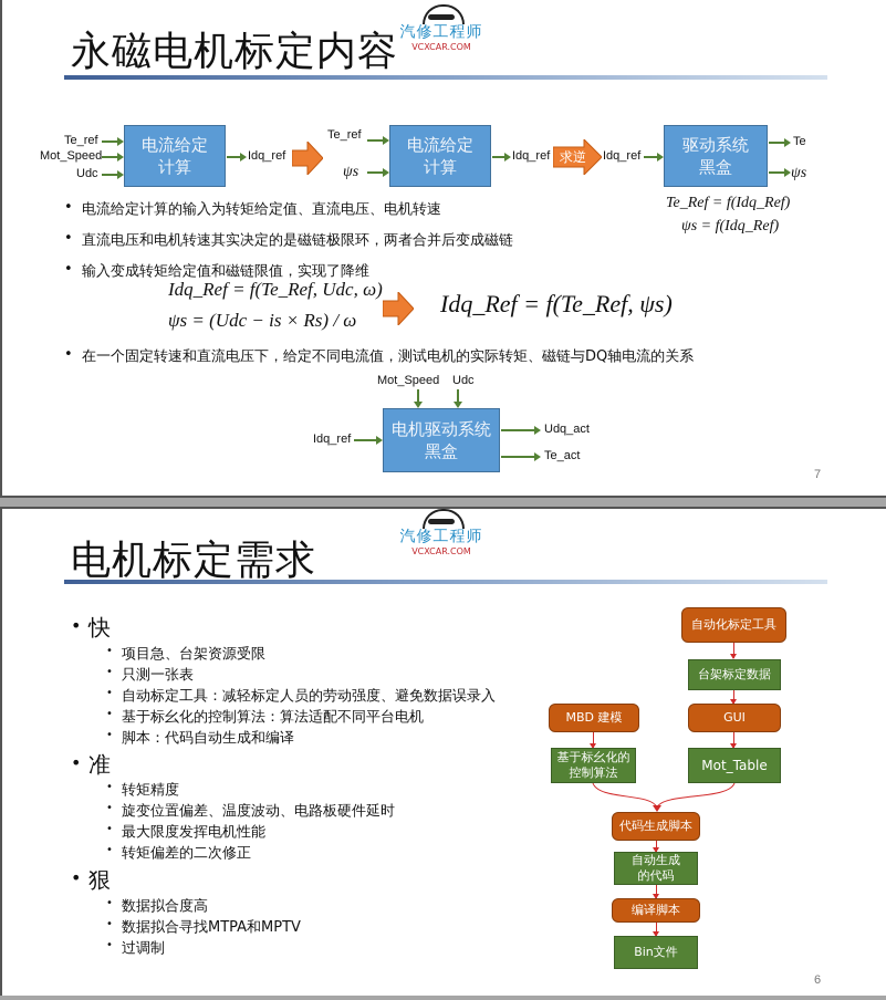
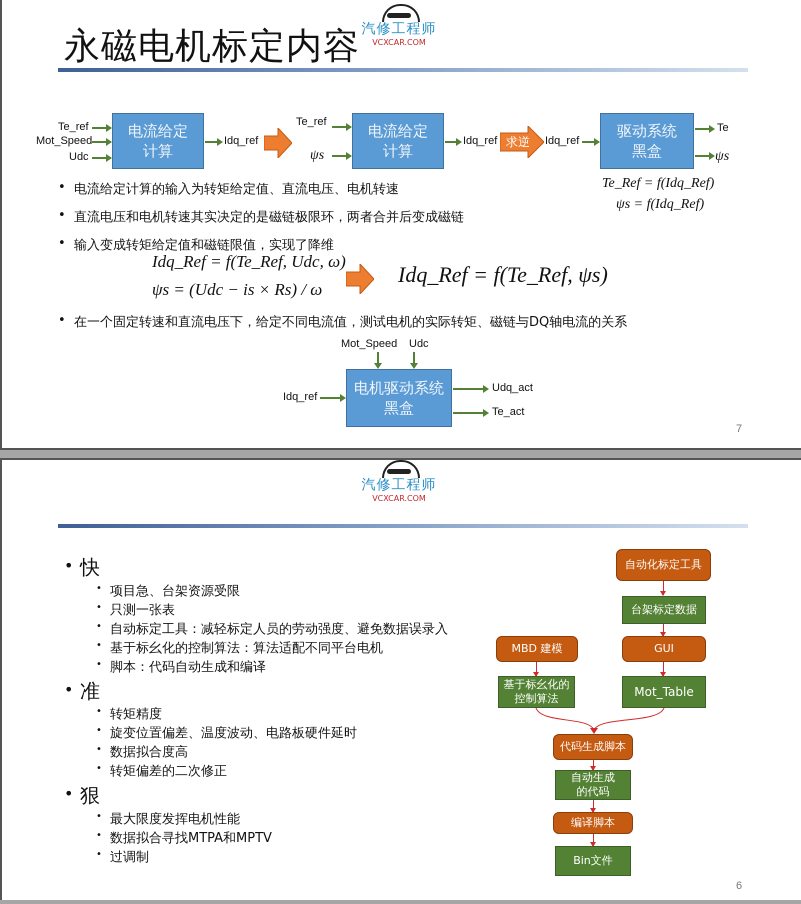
  汽修工程师
  VCXCAR.COM
  永磁电机标定内容
  Te_ref
  Mot_Speed
  Udc
  电流给定
  计算
  Idq_ref
  Te_ref
  ψs
  电流给定
  计算
  Idq_ref
  求逆
  Idq_ref
  驱动系统
  黑盒
  Te
  ψs
  Te_Ref = f(Idq_Ref)
  ψs = f(Idq_Ref)
  电流给定计算的输入为转矩给定值、直流电压、电机转速
  直流电压和电机转速其实决定的是磁链极限环，两者合并后变成磁链
  输入变成转矩给定值和磁链限值，实现了降维
  Idq_Ref = f(Te_Ref, Udc, ω)
  ψs = (Udc − is × Rs) / ω
  Idq_Ref = f(Te_Ref, ψs)
  在一个固定转速和直流电压下，给定不同电流值，测试电机的实际转矩、磁链与DQ轴电流的关系
  Mot_Speed
  Udc
  Idq_ref
  电机驱动系统
  黑盒
  Udq_act
  Te_act
  7
  汽修工程师
  VCXCAR.COM
- 电机标定需求
  快
  项目急、台架资源受限
  只测一张表
  自动标定工具：减轻标定人员的劳动强度、避免数据误录入
  基于标幺化的控制算法：算法适配不同平台电机
  脚本：代码自动生成和编译
  准
  转矩精度
  旋变位置偏差、温度波动、电路板硬件延时
- 最大限度发挥电机性能
+ 数据拟合度高
  转矩偏差的二次修正
  狠
- 数据拟合度高
+ 最大限度发挥电机性能
  数据拟合寻找MTPA和MPTV
  过调制
  自动化标定工具
  台架标定数据
  GUI
  Mot_Table
  MBD 建模
  基于标幺化的
  控制算法
  代码生成脚本
  自动生成
  的代码
  编译脚本
  Bin文件
  6
